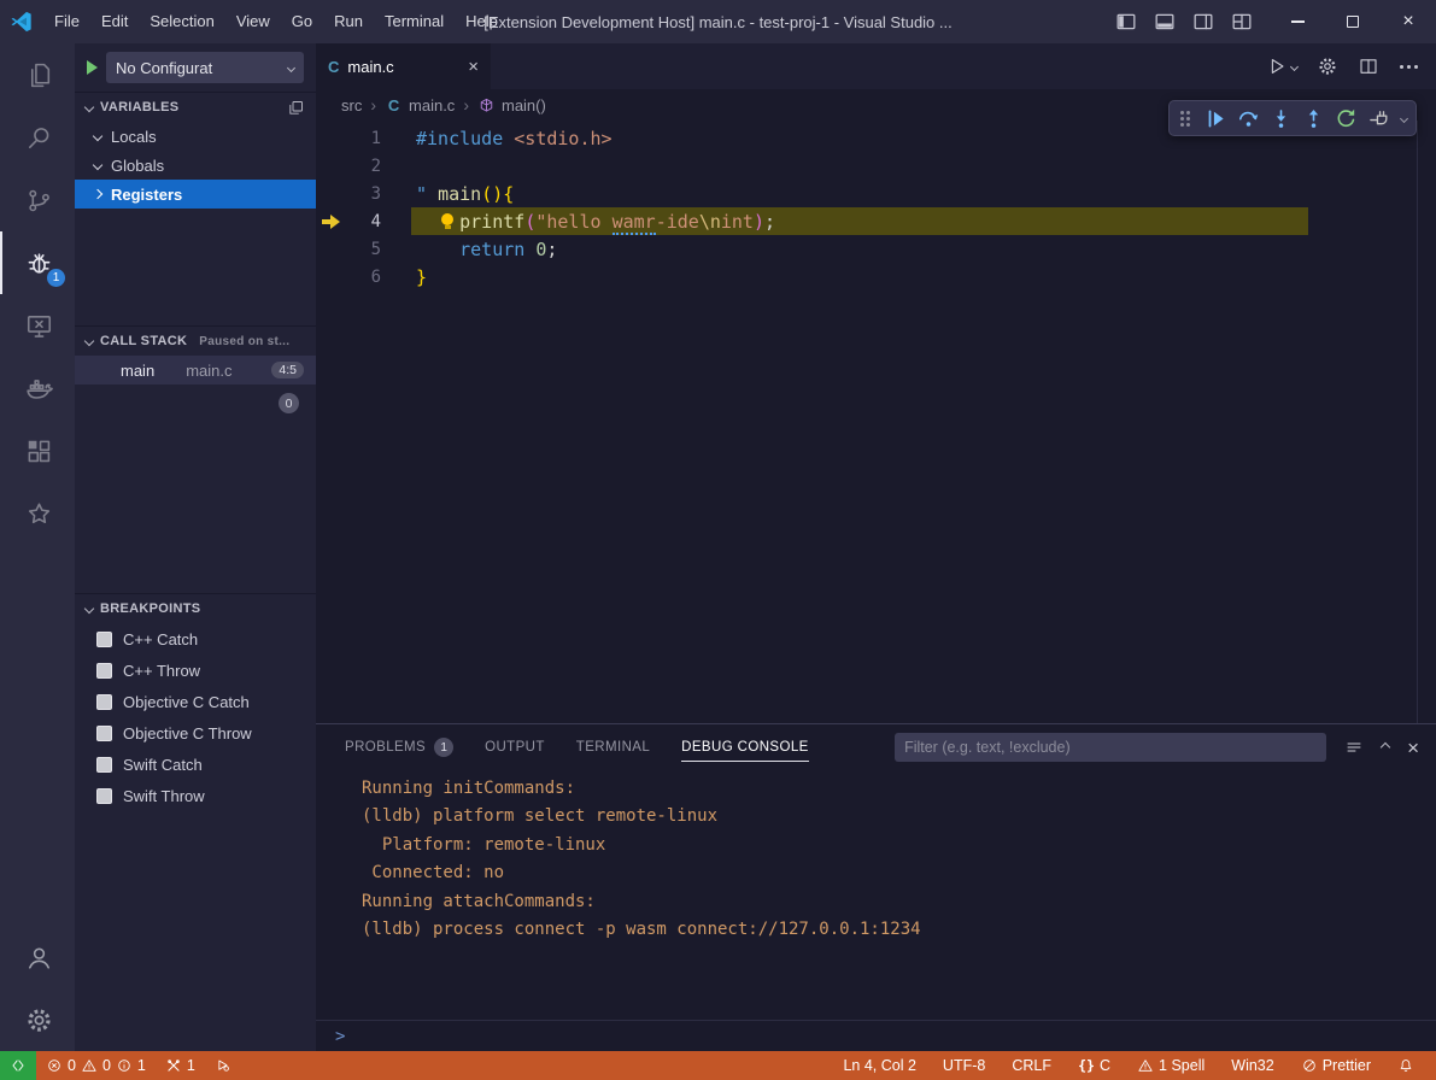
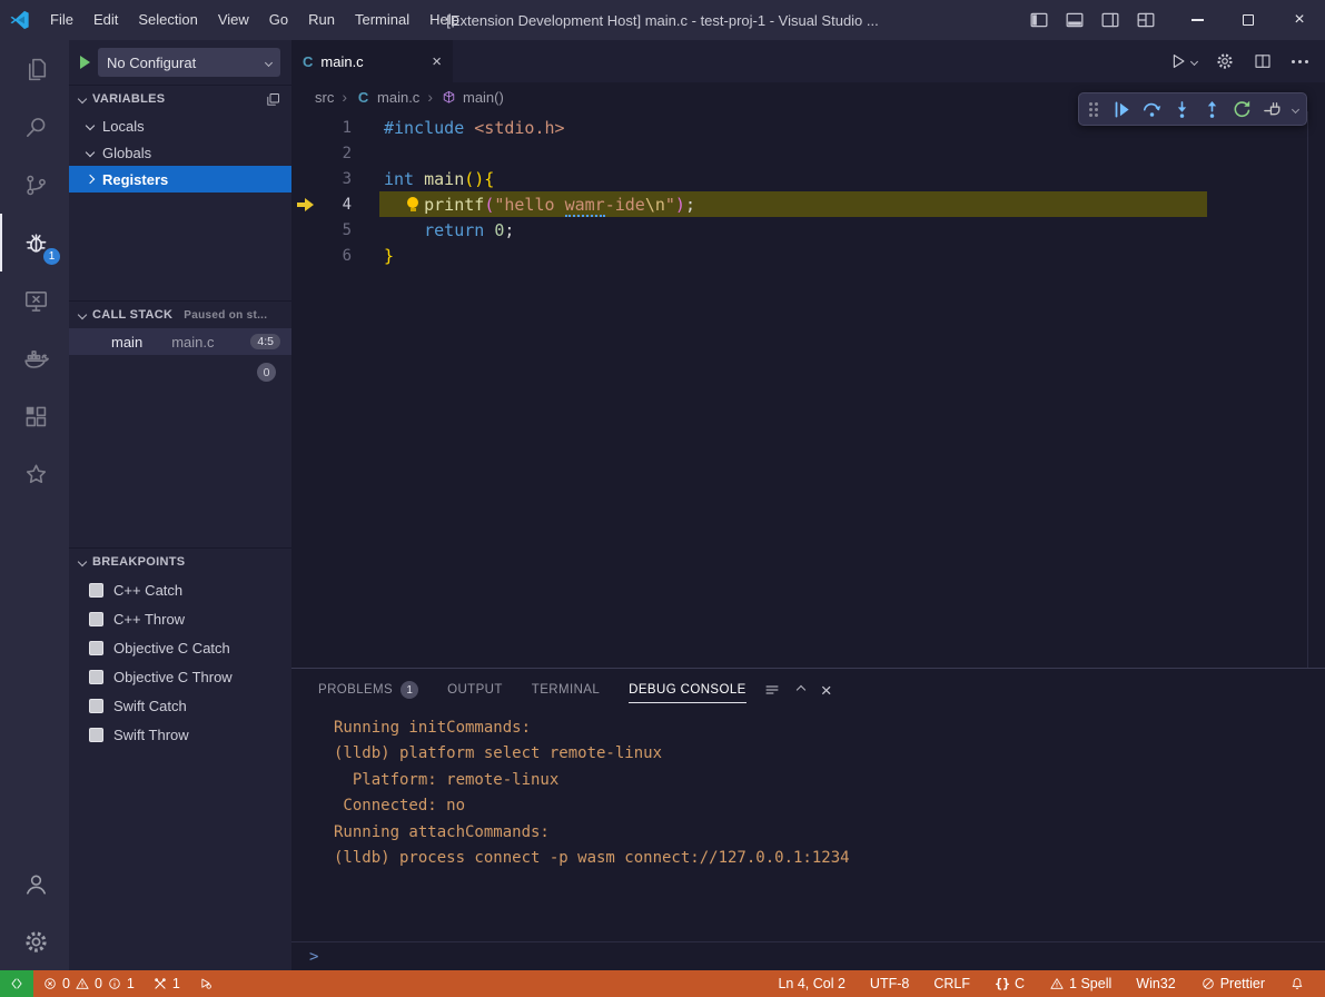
  File
  Edit
  Selection
  View
  Go
  Run
  Terminal
  Help
  [Extension Development Host] main.c - test-proj-1 - Visual Studio ...
  ×
  1
  No Configurat
  VARIABLES
  Locals
  Globals
  Registers
  CALL STACK
  Paused on st...
  main
  main.c
  4:5
  0
  BREAKPOINTS
  C++ Catch
  C++ Throw
  Objective C Catch
  Objective C Throw
  Swift Catch
  Swift Throw
  C
  main.c
  ×
  src
  ›
  C
  main.c
  ›
  main()
  1
  #include <stdio.h>
  2
  3
- " main(){
+ int main(){
  4
- printf("hello wamr-ide\nint);
+ printf("hello wamr-ide\n");
  5
  return 0;
  6
  }
  PROBLEMS
  1
  OUTPUT
  TERMINAL
  DEBUG CONSOLE
- Filter (e.g. text, !exclude)
  ×
  Running initCommands:
  (lldb) platform select remote-linux
  Platform: remote-linux
  Connected: no
  Running attachCommands:
  (lldb) process connect -p wasm connect://127.0.0.1:1234
  >
  0
  0
  1
  1
  Ln 4, Col 2
  UTF-8
  CRLF
  {}
  C
  1 Spell
  Win32
  Prettier
